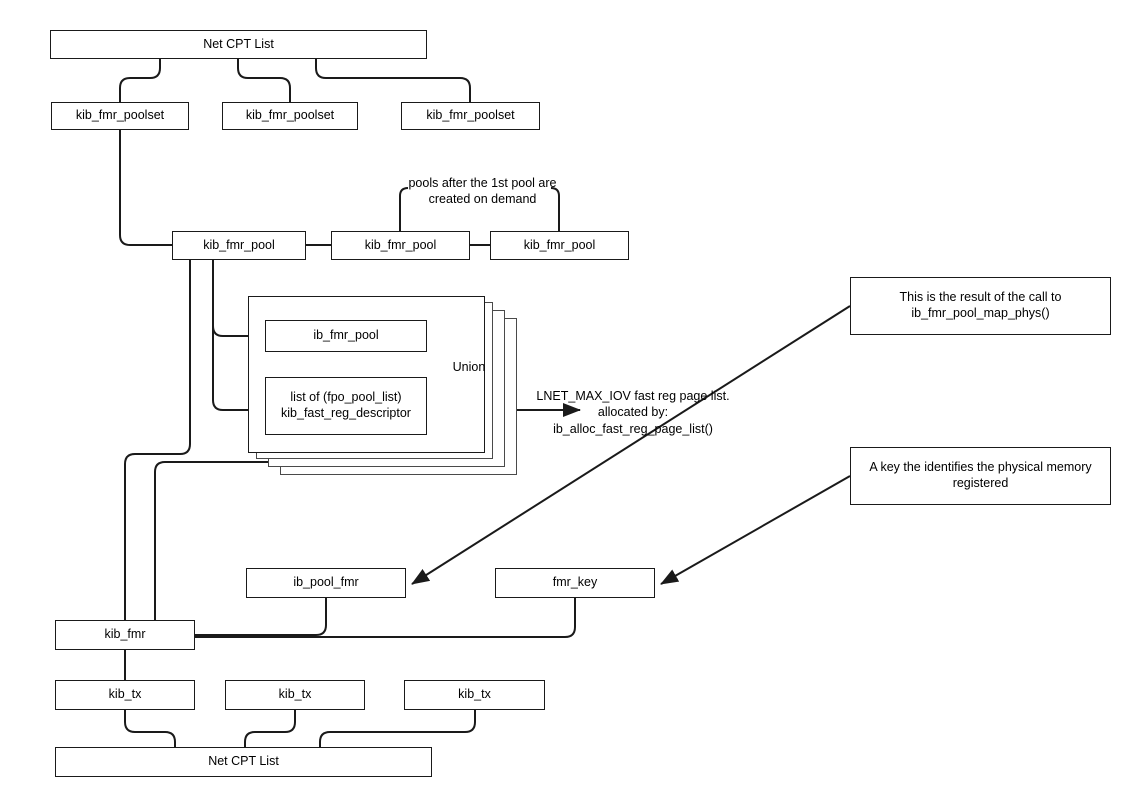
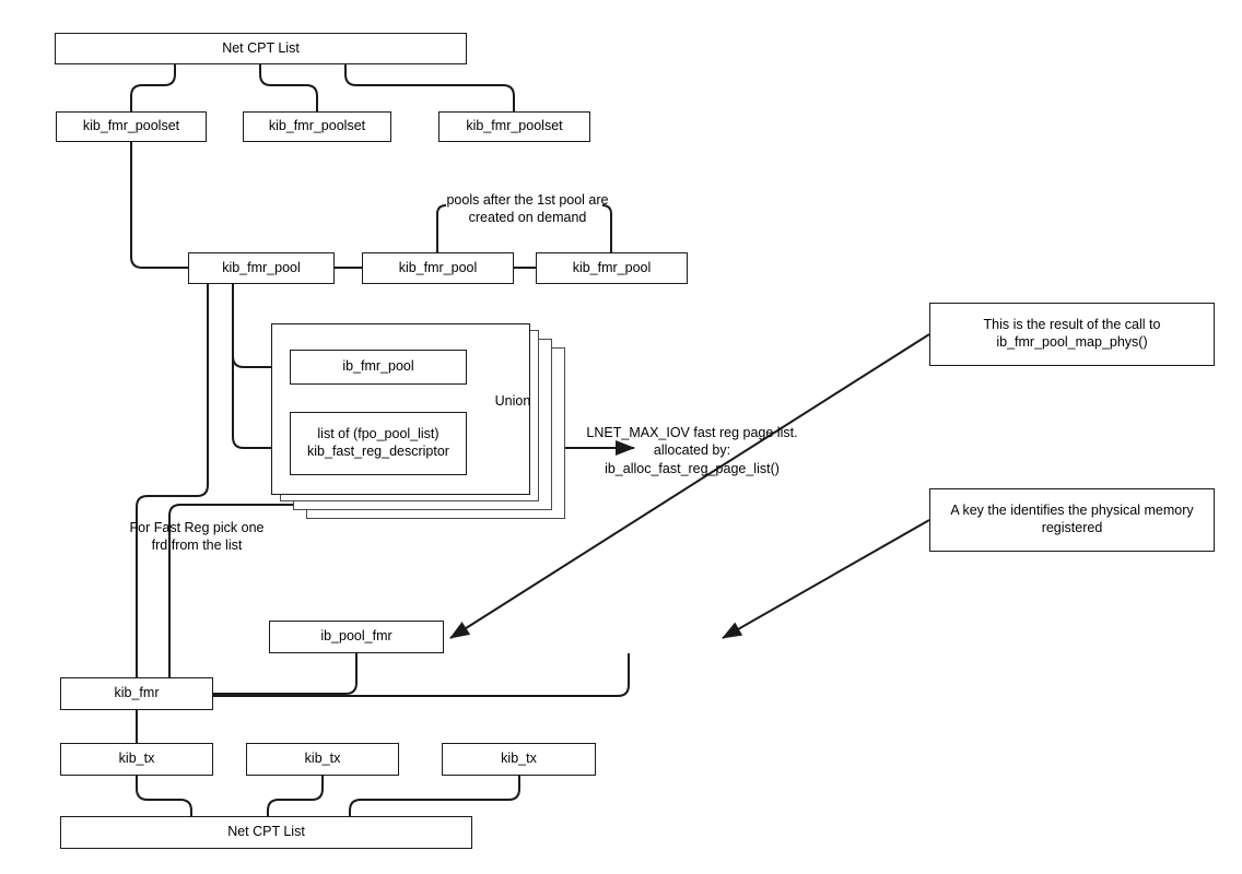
  Net CPT List
  kib_fmr_poolset
  kib_fmr_poolset
  kib_fmr_poolset
  kib_fmr_pool
  kib_fmr_pool
  kib_fmr_pool
  ib_fmr_pool
  list of (fpo_pool_list)
  kib_fast_reg_descriptor
  This is the result of the call to
  ib_fmr_pool_map_phys()
  A key the identifies the physical memory
  registered
  ib_pool_fmr
- fmr_key
  kib_fmr
  kib_tx
  kib_tx
  kib_tx
  Net CPT List
  pools after the 1st pool are
  created on demand
  Union
  LNET_MAX_IOV fast reg page list.
  allocated by:
  ib_alloc_fast_reg_page_list()
+ For Fast Reg pick one
+ frd from the list
